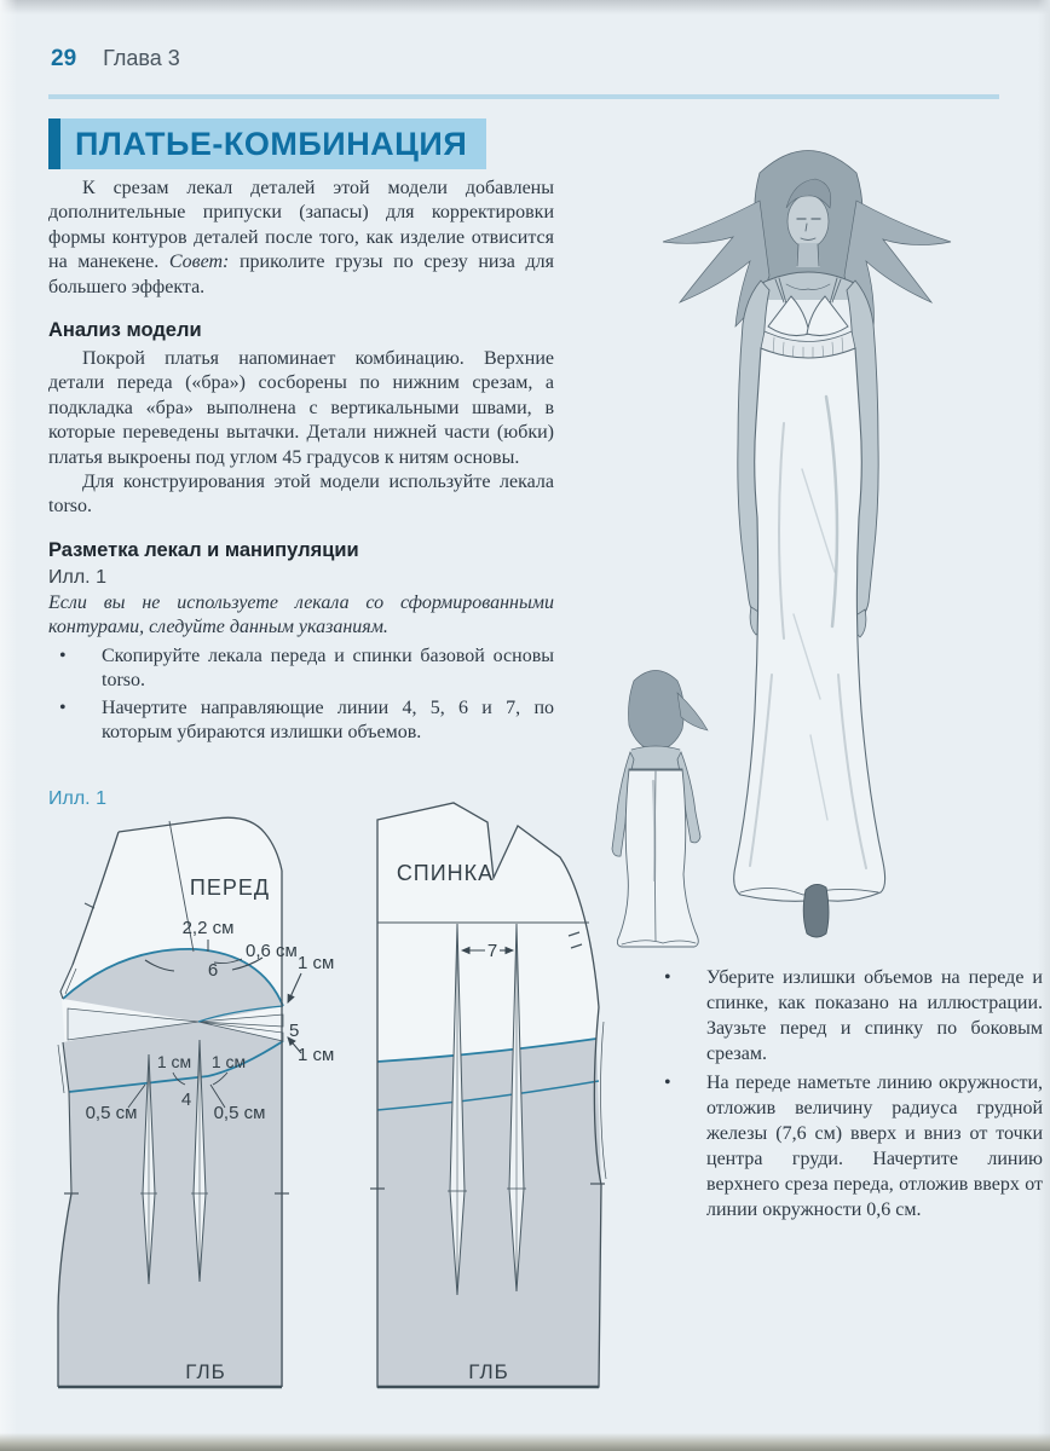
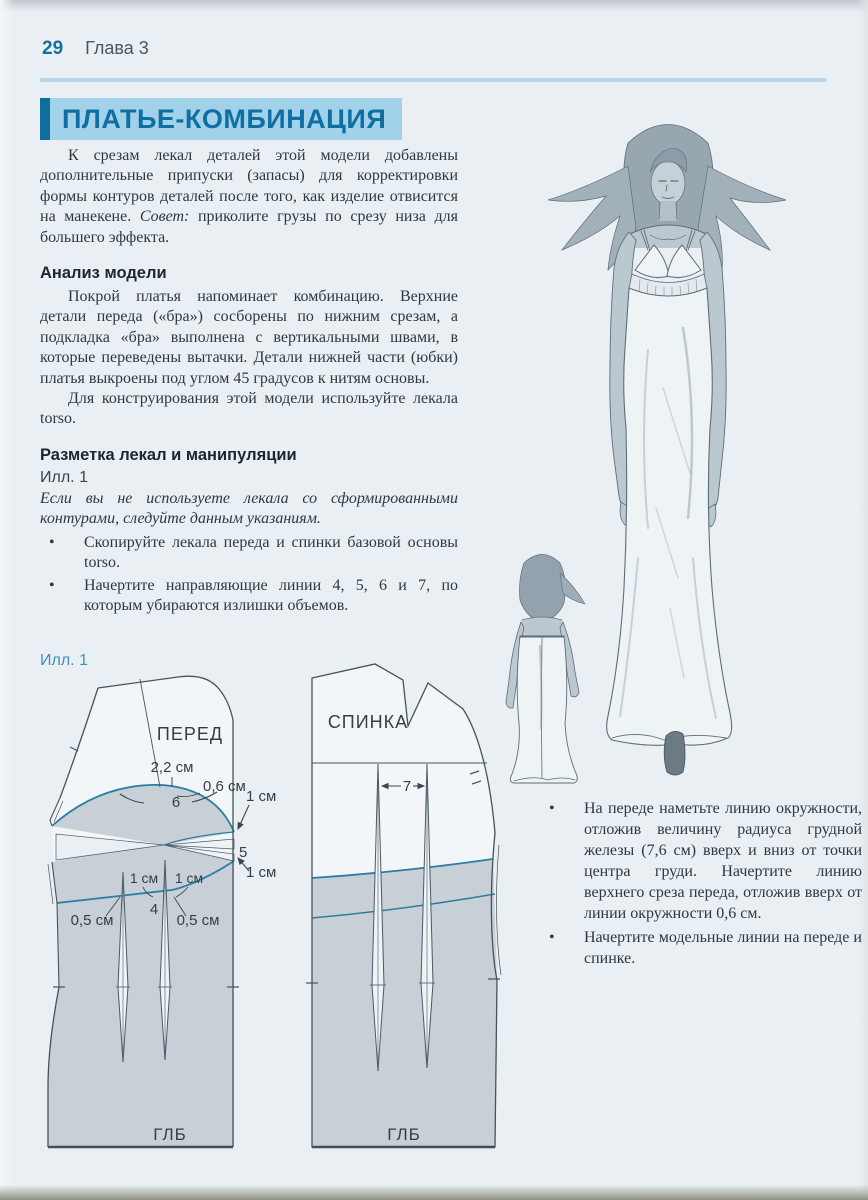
  29 Глава 3
  ПЛАТЬЕ-КОМБИНАЦИЯ
  К срезам лекал деталей этой модели добавлены дополнительные припуски (запасы) для корректировки формы контуров деталей после того, как изделие отвисится на манекене. Совет: приколите грузы по срезу низа для большего эффекта.
  Анализ модели
  Покрой платья напоминает комбинацию. Верхние детали переда («бра») сосборены по нижним срезам, а подкладка «бра» выполнена с вертикальными швами, в которые переведены вытачки. Детали нижней части (юбки) платья выкроены под углом 45 градусов к нитям основы.
  Для конструирования этой модели используйте лекала torso.
  Разметка лекал и манипуляции
  Илл. 1
  Если вы не используете лекала со сформированными контурами, следуйте данным указаниям.
  Скопируйте лекала переда и спинки базовой основы torso.
  Начертите направляющие линии 4, 5, 6 и 7, по которым убираются излишки объемов.
- Уберите излишки объемов на переде и спинке, как показано на иллюстрации. Заузьте перед и спинку по боковым срезам.
  На переде наметьте линию окружности, отложив величину радиуса грудной железы (7,6 см) вверх и вниз от точки центра груди. Начертите линию верхнего среза переда, отложив вверх от линии окружности 0,6 см.
+ Начертите модельные линии на переде и спинке.
  Илл. 1
  ПЕРЕД
  2,2 см
  0,6 см
  6
  1 см
  5
  1 см
  1 см
  1 см
  4
  0,5 см
  0,5 см
  ГЛБ
  7
  СПИНКА
  ГЛБ
